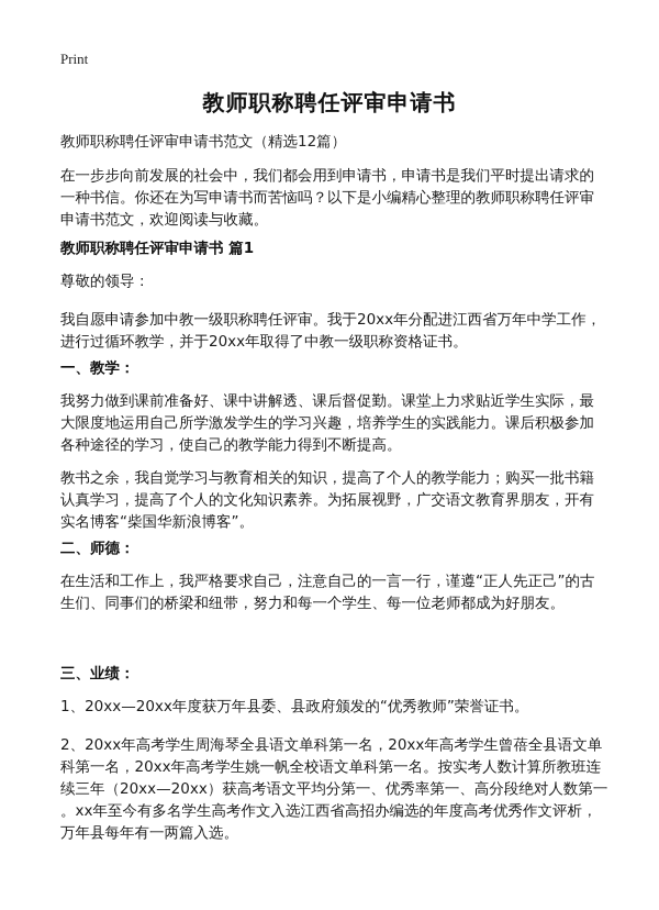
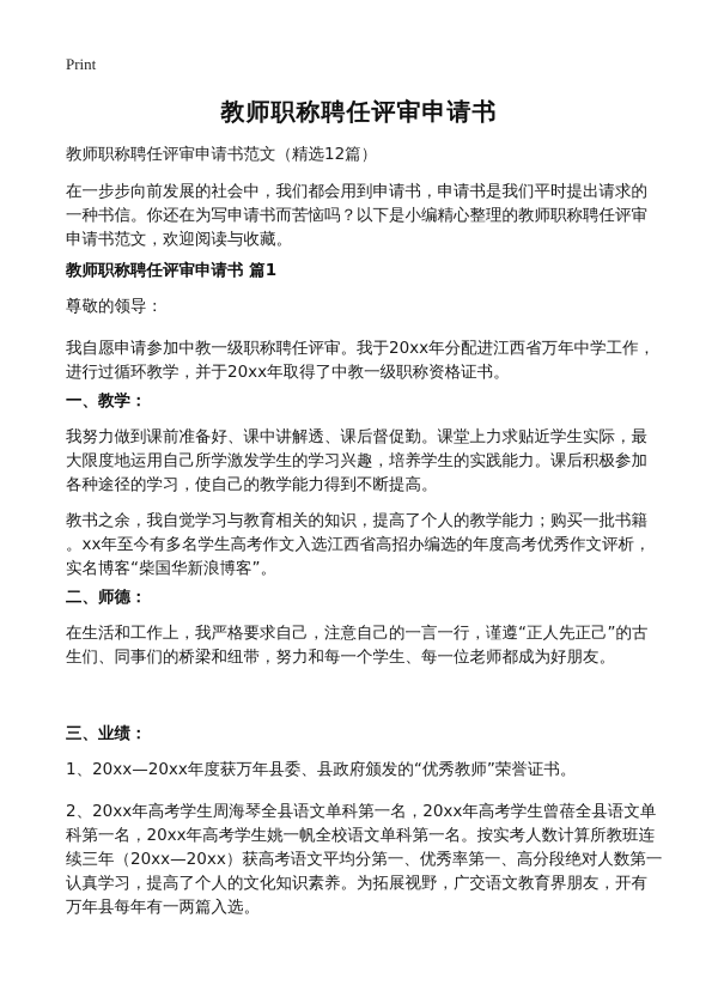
  Print
  教师职称聘任评审申请书
  教师职称聘任评审申请书范文（精选12篇）
  在一步步向前发展的社会中，我们都会用到申请书，申请书是我们平时提出请求的
  一种书信。你还在为写申请书而苦恼吗？以下是小编精心整理的教师职称聘任评审
  申请书范文，欢迎阅读与收藏。
  教师职称聘任评审申请书 篇1
  尊敬的领导：
  我自愿申请参加中教一级职称聘任评审。我于20xx年分配进江西省万年中学工作，
  进行过循环教学，并于20xx年取得了中教一级职称资格证书。
  一、教学：
  我努力做到课前准备好、课中讲解透、课后督促勤。课堂上力求贴近学生实际，最
  大限度地运用自己所学激发学生的学习兴趣，培养学生的实践能力。课后积极参加
  各种途径的学习，使自己的教学能力得到不断提高。
  教书之余，我自觉学习与教育相关的知识，提高了个人的教学能力；购买一批书籍
- 认真学习，提高了个人的文化知识素养。为拓展视野，广交语文教育界朋友，开有
+ 。xx年至今有多名学生高考作文入选江西省高招办编选的年度高考优秀作文评析，
  实名博客“柴国华新浪博客”。
  二、师德：
  在生活和工作上，我严格要求自己，注意自己的一言一行，谨遵“正人先正己”的古
  生们、同事们的桥梁和纽带，努力和每一个学生、每一位老师都成为好朋友。
  三、业绩：
  1、20xx—20xx年度获万年县委、县政府颁发的“优秀教师”荣誉证书。
  2、20xx年高考学生周海琴全县语文单科第一名，20xx年高考学生曾蓓全县语文单
  科第一名，20xx年高考学生姚一帆全校语文单科第一名。按实考人数计算所教班连
  续三年（20xx—20xx）获高考语文平均分第一、优秀率第一、高分段绝对人数第一
- 。xx年至今有多名学生高考作文入选江西省高招办编选的年度高考优秀作文评析，
+ 认真学习，提高了个人的文化知识素养。为拓展视野，广交语文教育界朋友，开有
  万年县每年有一两篇入选。
